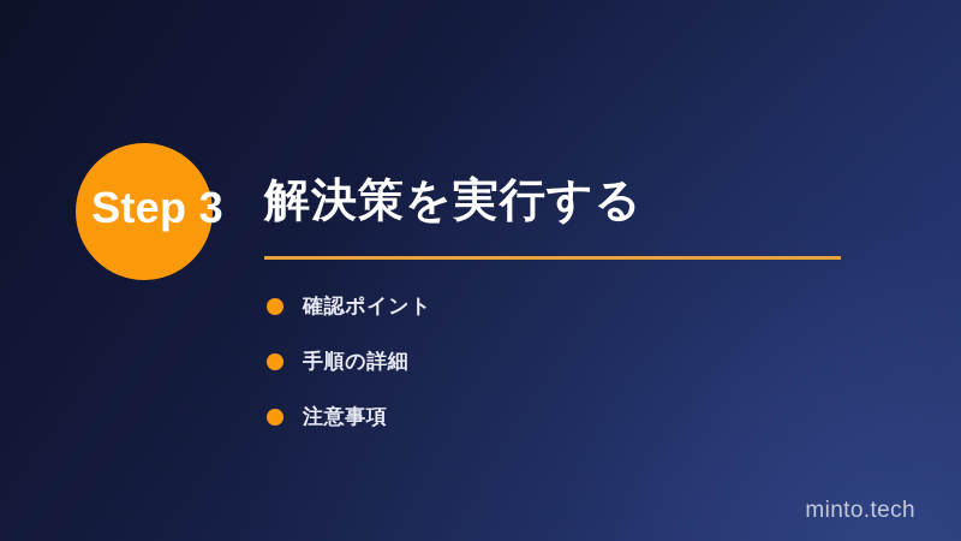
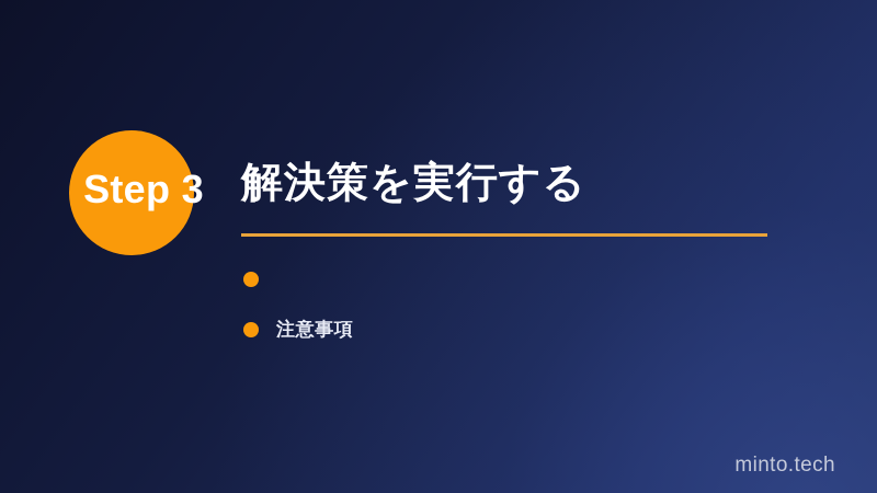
  Step 3
  解決策を実行する
- 確認ポイント
- 手順の詳細
  注意事項
  minto.tech
